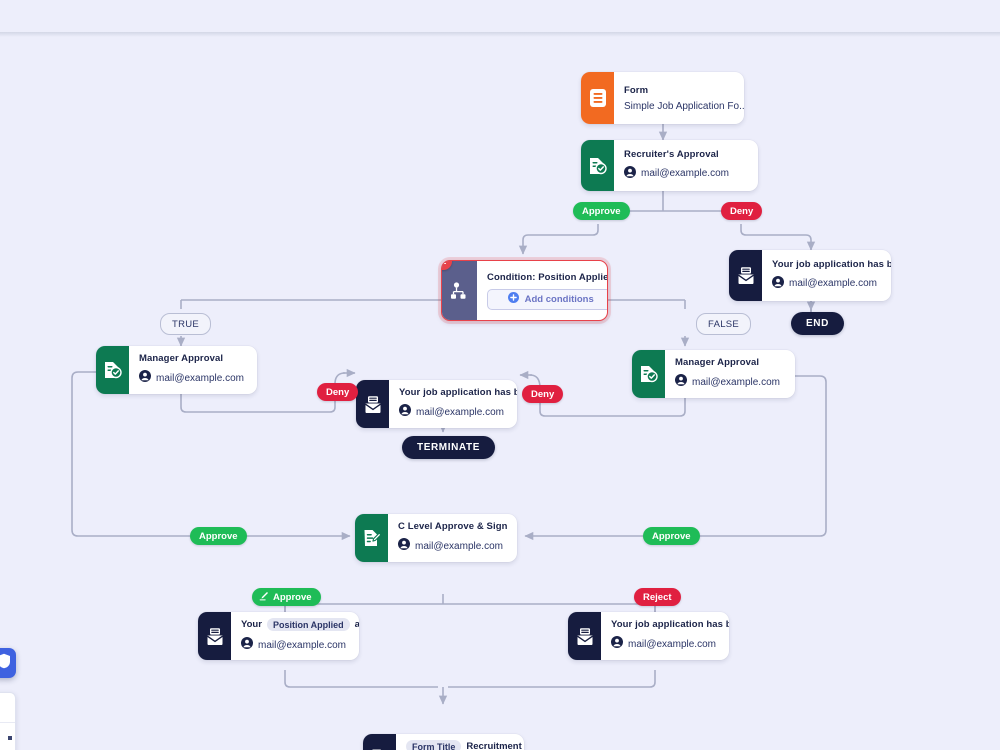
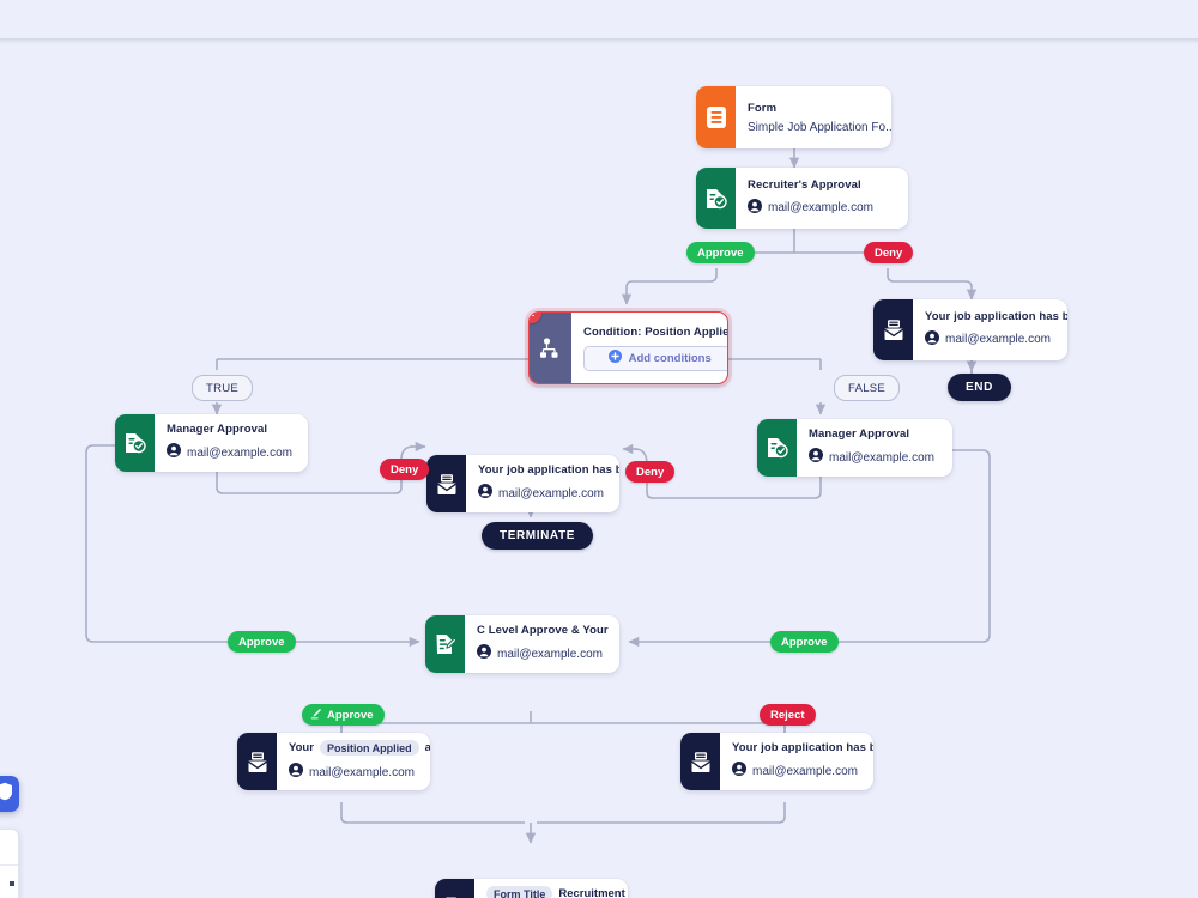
  Form
  Simple Job Application Fo..
  Recruiter's Approval
  mail@example.com
  Approve
  Deny
  1
  Condition: Position Applie
  Add conditions
  Your job application has b
  mail@example.com
  END
  TRUE
  FALSE
  Manager Approval
  mail@example.com
  Your job application has b
  mail@example.com
  Manager Approval
  mail@example.com
  Deny
  Deny
  TERMINATE
  Approve
  Approve
- C Level Approve & Sign
+ C Level Approve & Your
  mail@example.com
  Approve
  Reject
  Your
  Position Applied
  mail@example.com
  Your job application has b
  mail@example.com
  Form Title
